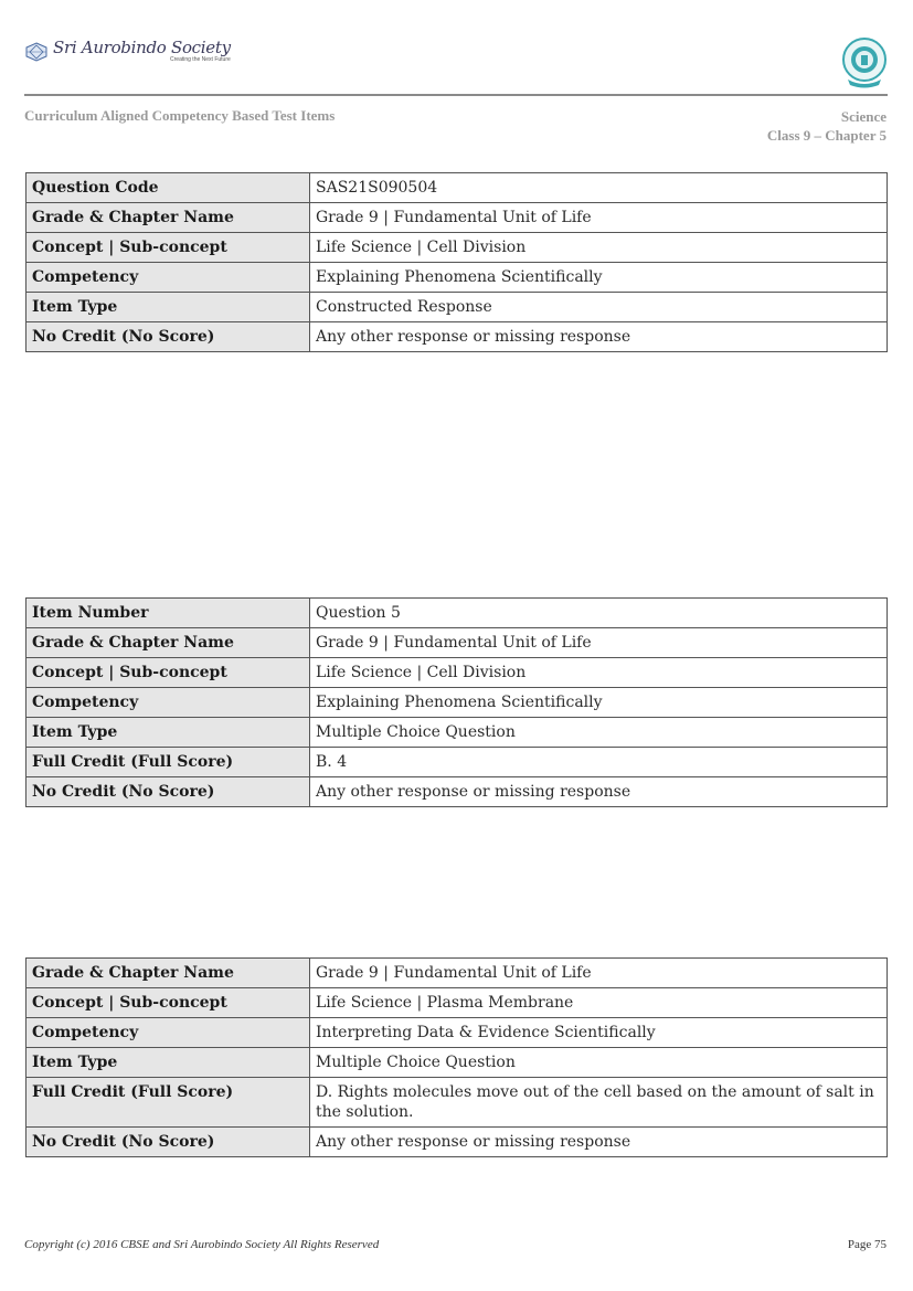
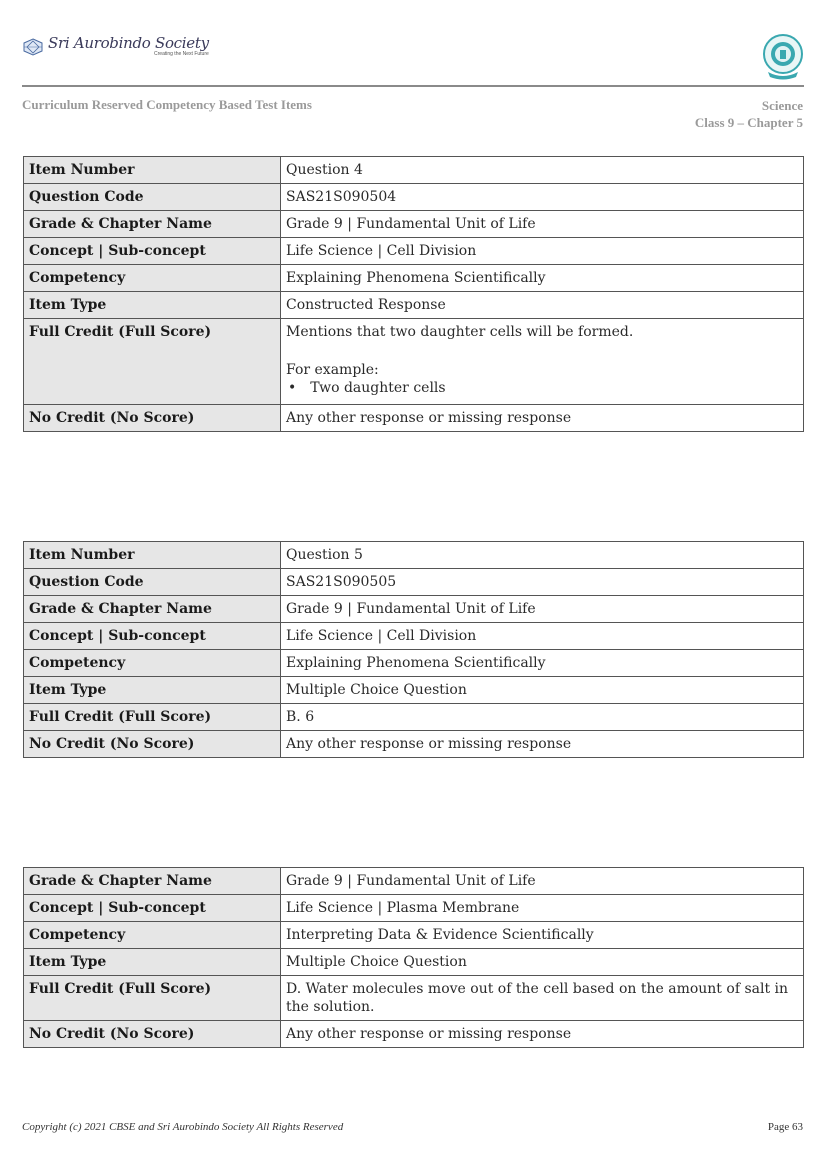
  Sri Aurobindo Society
- Curriculum Aligned Competency Based Test Items
+ Curriculum Reserved Competency Based Test Items
  Science
  Class 9 – Chapter 5
+ Item Number	Question 4
  Question Code	SAS21S090504
  Grade & Chapter Name	Grade 9 | Fundamental Unit of Life
  Concept | Sub-concept	Life Science | Cell Division
  Competency	Explaining Phenomena Scientifically
  Item Type	Constructed Response
+ Full Credit (Full Score)	Mentions that two daughter cells will be formed. For example: • Two daughter cells
  No Credit (No Score)	Any other response or missing response
  Item Number	Question 5
+ Question Code	SAS21S090505
  Grade & Chapter Name	Grade 9 | Fundamental Unit of Life
  Concept | Sub-concept	Life Science | Cell Division
  Competency	Explaining Phenomena Scientifically
  Item Type	Multiple Choice Question
- Full Credit (Full Score)	B. 4
+ Full Credit (Full Score)	B. 6
  No Credit (No Score)	Any other response or missing response
  Grade & Chapter Name	Grade 9 | Fundamental Unit of Life
  Concept | Sub-concept	Life Science | Plasma Membrane
  Competency	Interpreting Data & Evidence Scientifically
  Item Type	Multiple Choice Question
- Full Credit (Full Score)	D. Rights molecules move out of the cell based on the amount of salt in the solution.
+ Full Credit (Full Score)	D. Water molecules move out of the cell based on the amount of salt in the solution.
  No Credit (No Score)	Any other response or missing response
- Copyright (c) 2016 CBSE and Sri Aurobindo Society All Rights Reserved
+ Copyright (c) 2021 CBSE and Sri Aurobindo Society All Rights Reserved
- Page 75
+ Page 63
